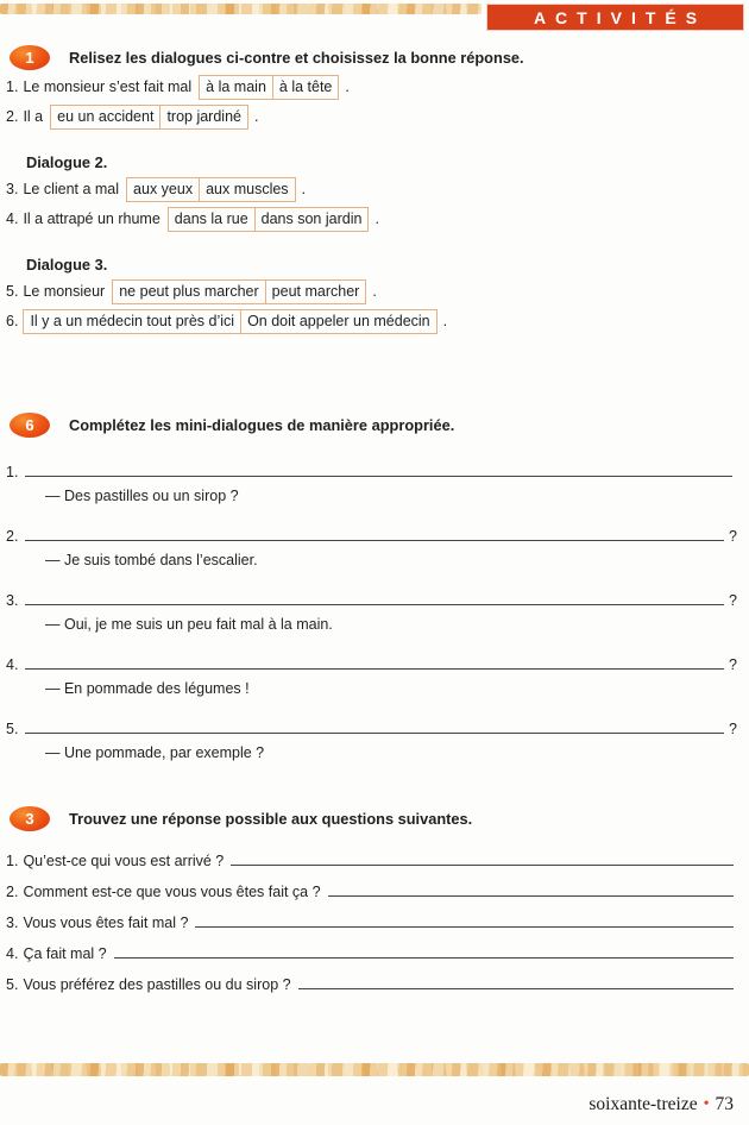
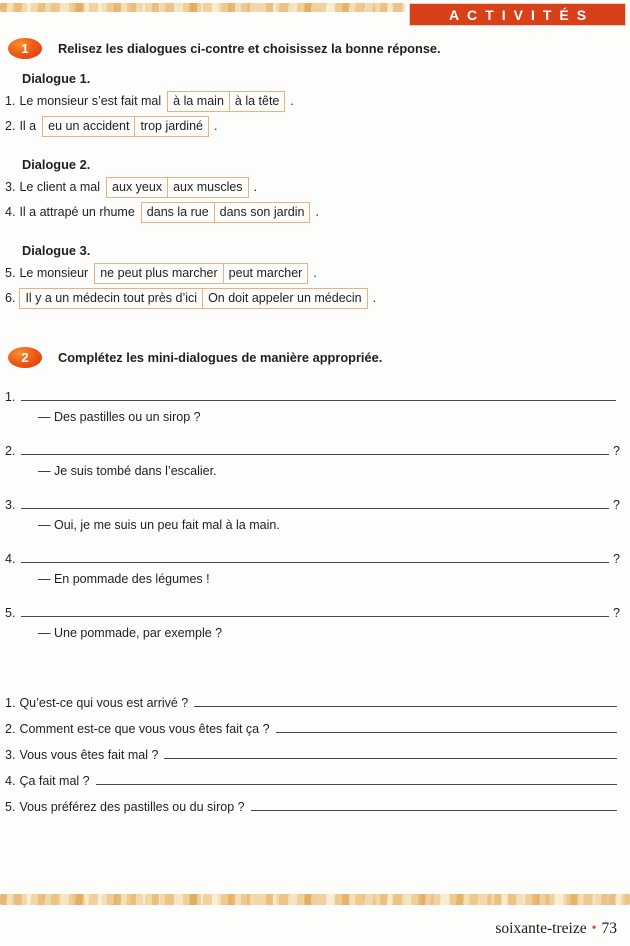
  ACTIVITÉS
  1
  Relisez les dialogues ci-contre et choisissez la bonne réponse.
+ Dialogue 1.
  1.
  Le monsieur s’est fait mal
  à la main
  à la tête
  .
  2.
  Il a
  eu un accident
  trop jardiné
  .
  Dialogue 2.
  3.
  Le client a mal
  aux yeux
  aux muscles
  .
  4.
  Il a attrapé un rhume
  dans la rue
  dans son jardin
  .
  Dialogue 3.
  5.
  Le monsieur
  ne peut plus marcher
  peut marcher
  .
  6.
  Il y a un médecin tout près d’ici
  On doit appeler un médecin
  .
- 6
+ 2
  Complétez les mini-dialogues de manière appropriée.
  1.
  — Des pastilles ou un sirop ?
  2.
  ?
  — Je suis tombé dans l’escalier.
  3.
  ?
  — Oui, je me suis un peu fait mal à la main.
  4.
  ?
  — En pommade des légumes !
  5.
  ?
  — Une pommade, par exemple ?
- 3
- Trouvez une réponse possible aux questions suivantes.
  1.
  Qu’est-ce qui vous est arrivé ?
  2.
  Comment est-ce que vous vous êtes fait ça ?
  3.
  Vous vous êtes fait mal ?
  4.
  Ça fait mal ?
  5.
  Vous préférez des pastilles ou du sirop ?
  soixante-treize
  •
  73
